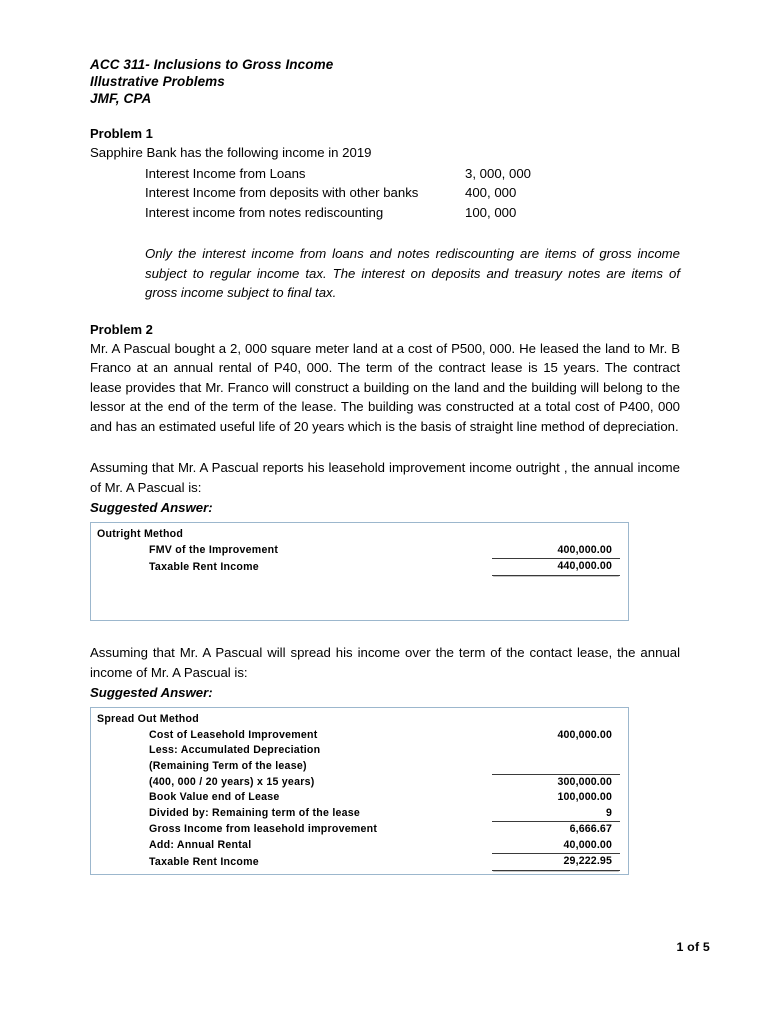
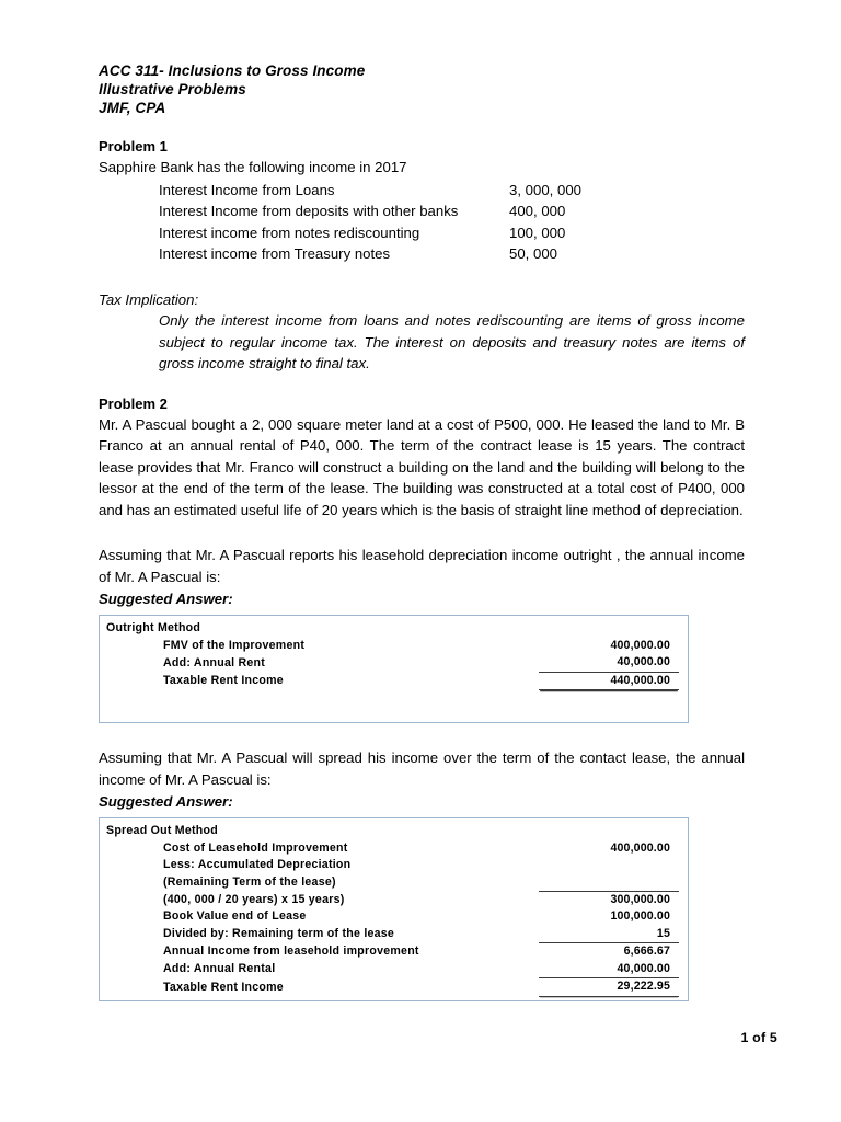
  ACC 311- Inclusions to Gross Income
  Illustrative Problems
  JMF, CPA
  Problem 1
- Sapphire Bank has the following income in 2019
+ Sapphire Bank has the following income in 2017
  Interest Income from Loans
  3, 000, 000
  Interest Income from deposits with other banks
  400, 000
  Interest income from notes rediscounting
  100, 000
+ Interest income from Treasury notes
+ 50, 000
+ Tax Implication:
- Only the interest income from loans and notes rediscounting are items of gross income subject to regular income tax. The interest on deposits and treasury notes are items of gross income subject to final tax.
+ Only the interest income from loans and notes rediscounting are items of gross income subject to regular income tax. The interest on deposits and treasury notes are items of gross income straight to final tax.
  Problem 2
  Mr. A Pascual bought a 2, 000 square meter land at a cost of P500, 000. He leased the land to Mr. B Franco at an annual rental of P40, 000. The term of the contract lease is 15 years. The contract lease provides that Mr. Franco will construct a building on the land and the building will belong to the lessor at the end of the term of the lease. The building was constructed at a total cost of P400, 000 and has an estimated useful life of 20 years which is the basis of straight line method of depreciation.
- Assuming that Mr. A Pascual reports his leasehold improvement income outright , the annual income of Mr. A Pascual is:
+ Assuming that Mr. A Pascual reports his leasehold depreciation income outright , the annual income of Mr. A Pascual is:
  Suggested Answer:
  Outright Method
  FMV of the Improvement	400,000.00
+ Add: Annual Rent	40,000.00
  Taxable Rent Income	440,000.00
  Assuming that Mr. A Pascual will spread his income over the term of the contact lease, the annual income of Mr. A Pascual is:
  Suggested Answer:
  Spread Out Method
  Cost of Leasehold Improvement	400,000.00
  Less: Accumulated Depreciation
  (Remaining Term of the lease)
  (400, 000 / 20 years) x 15 years)	300,000.00
  Book Value end of Lease	100,000.00
- Divided by: Remaining term of the lease	9
+ Divided by: Remaining term of the lease	15
- Gross Income from leasehold improvement	6,666.67
+ Annual Income from leasehold improvement	6,666.67
  Add: Annual Rental	40,000.00
  Taxable Rent Income	29,222.95
  1 of 5
